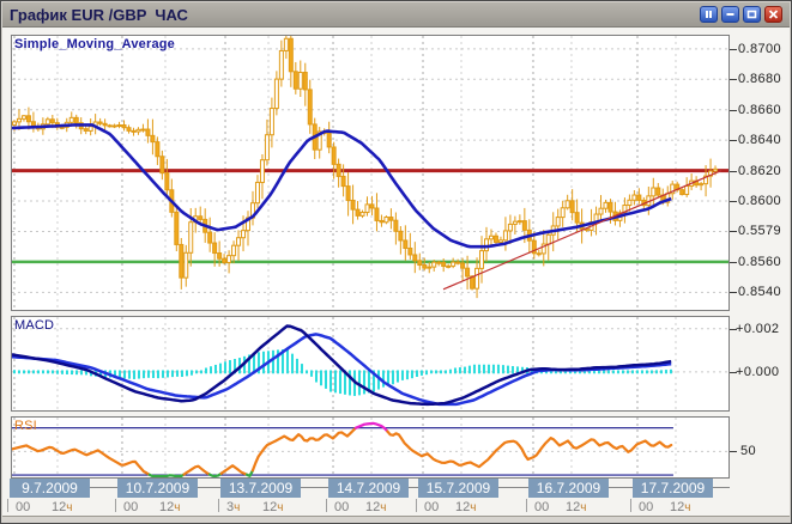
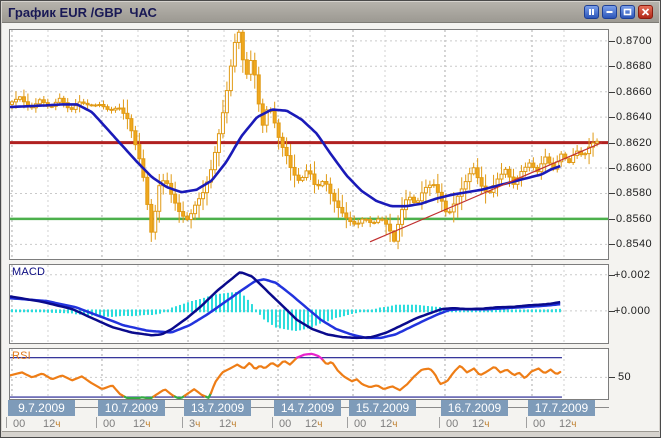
  График EUR /GBP ЧАС
- Simple_Moving_Average
  MACD
  RSI
  9.7.2009
  10.7.2009
  13.7.2009
  14.7.2009
  15.7.2009
  16.7.2009
  17.7.2009
  00
  12ч
  00
  12ч
  3ч
  12ч
  00
  12ч
  00
  12ч
  00
  12ч
  00
  12ч
  0.8700
  0.8680
  0.8660
  0.8640
  0.8620
  0.8600
- 0.5579
+ 0.8580
  0.8560
  0.8540
  +0.002
  +0.000
  50
